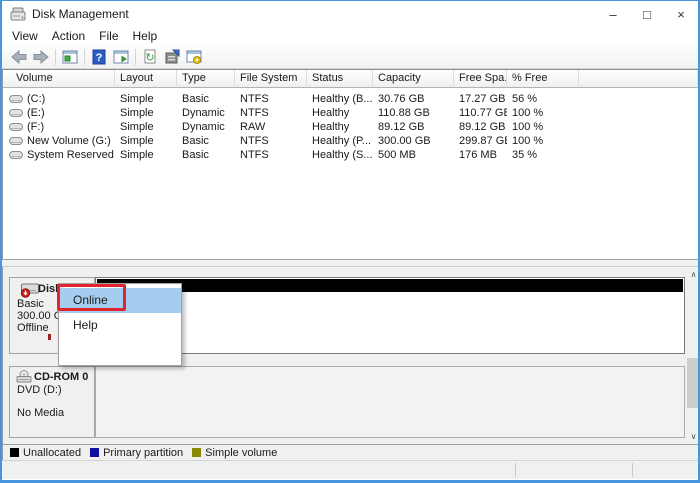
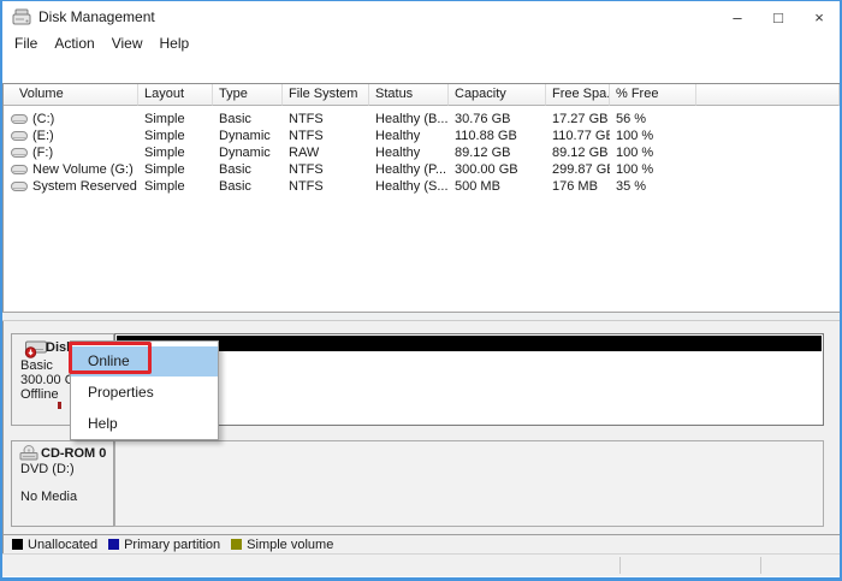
  Disk Management
  –
  □
  ×
- View
+ File
  Action
- File
+ View
  Help
- ?
- ↻
  Volume
  Layout
  Type
  File System
  Status
  Capacity
  Free Spa.
  % Free
  (C:)
  Simple
  Basic
  NTFS
  Healthy (B...
  30.76 GB
  17.27 GB
  56 %
  (E:)
  Simple
  Dynamic
  NTFS
  Healthy
  110.88 GB
  110.77 G
  100 %
  (F:)
  Simple
  Dynamic
  RAW
  Healthy
  89.12 GB
  89.12 GB
  100 %
  New Volume (G:)
  Simple
  Basic
  NTFS
  Healthy (P...
  300.00 GB
  299.87 G
  100 %
  System Reserved
  Simple
  Basic
  NTFS
  Healthy (S...
  500 MB
  176 MB
  35 %
  Basic
  300.00
  Offline
  CD-ROM 0
  DVD (D:)
  No Media
- ∧
- ∨
  Unallocated
  Primary partition
  Simple volume
  Online
+ Properties
  Help
